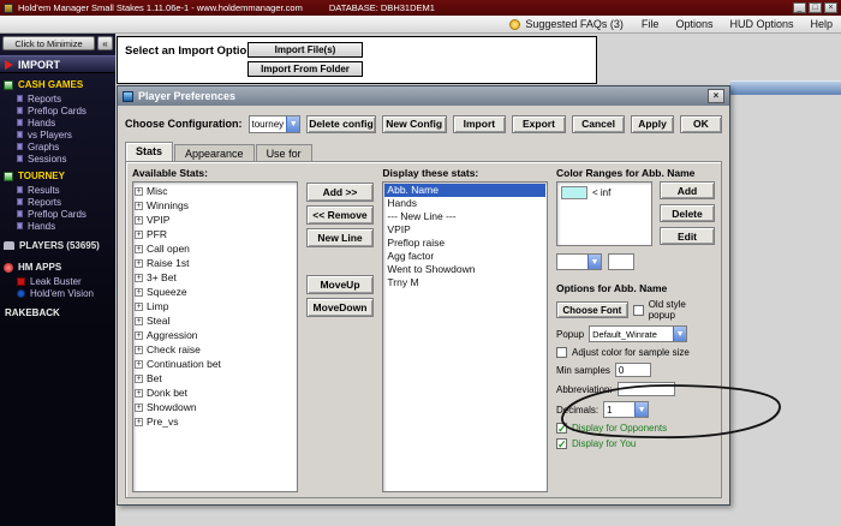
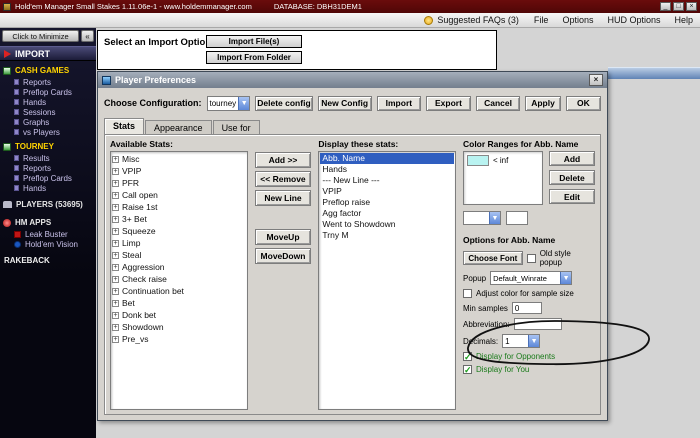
  Hold'em Manager Small Stakes 1.11.06e-1 - www.holdemmanager.com
  DATABASE: DBH31DEM1
  Suggested FAQs (3)
  File
  Options
  HUD Options
  Help
  Click to Minimize
  «
  IMPORT
  CASH GAMES
  Reports
  Preflop Cards
  Hands
- vs Players
+ Sessions
  Graphs
- Sessions
+ vs Players
  TOURNEY
  Results
  Reports
  Preflop Cards
  Hands
  PLAYERS (53695)
  HM APPS
  Leak Buster
  Hold'em Vision
  RAKEBACK
  Select an Import Optio
  Import File(s)
  Import From Folder
  Player Preferences
  ×
  Choose Configuration:
  tourney
  Delete config
  New Config
  Import
  Export
  Cancel
  Apply
  OK
  Stats
  Appearance
  Use for
  Available Stats:
  Misc
- Winnings
  VPIP
  PFR
  Call open
  Raise 1st
  3+ Bet
  Squeeze
  Limp
  Steal
  Aggression
  Check raise
  Continuation bet
  Bet
  Donk bet
  Showdown
  Pre_vs
  Add >>
  << Remove
  New Line
  MoveUp
  MoveDown
  Display these stats:
  Abb. Name
  Hands
  --- New Line ---
  VPIP
  Preflop raise
  Agg factor
  Went to Showdown
  Trny M
  Color Ranges for Abb. Name
  < inf
  Add
  Delete
  Edit
  Options for Abb. Name
  Choose Font
  Old style popup
  Popup
  Default_Winrate
  Adjust color for sample size
  Min samples
  0
  Abbreviation:
  Dcimals:
  1
  ✓
  Display for Opponents
  ✓
  Display for You
